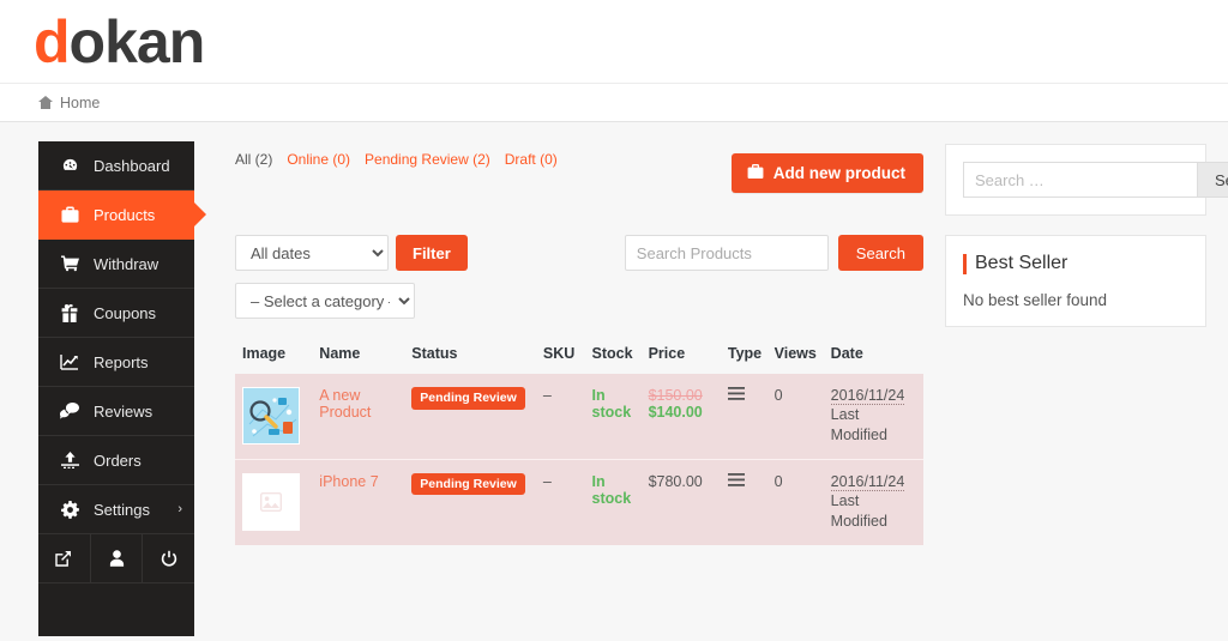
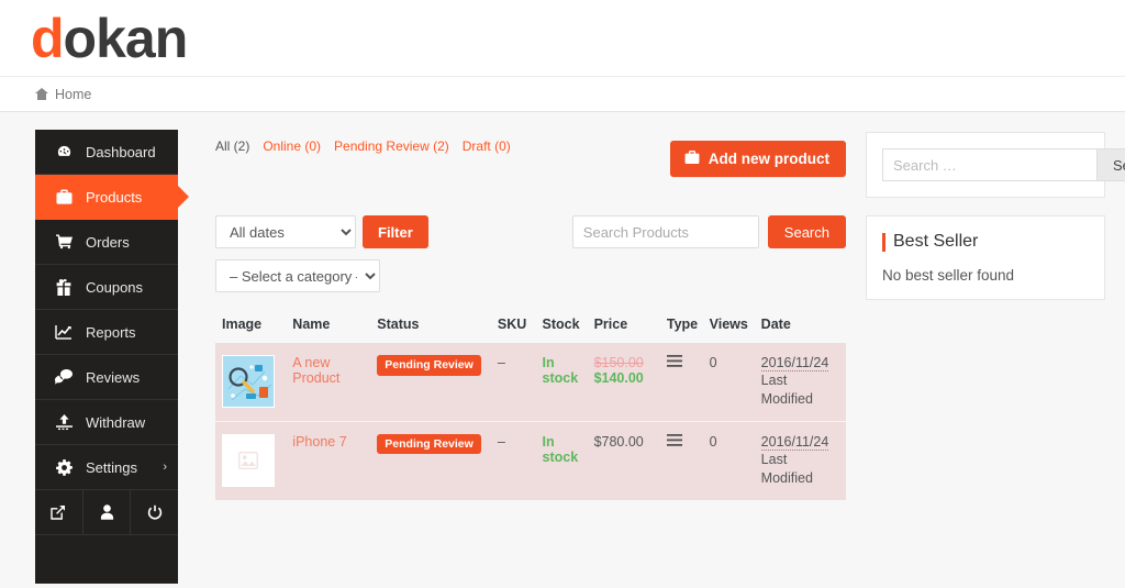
  dokan
  Home
  Dashboard
  Products
- Withdraw
+ Orders
  Coupons
  Reports
  Reviews
- Orders
+ Withdraw
  Settings
  ›
  All (2)
  Online (0)
  Pending Review (2)
  Draft (0)
  Add new product
  All dates
  Filter
  – Select a category
  Search Products
  Search
  Image	Name	Status	SKU	Stock	Price	Type	Views	Date
  	A new Product	Pending Review	–	In stock	$150.00 $140.00		0	2016/11/24 Last Modified
  	iPhone 7	Pending Review	–	In stock	$780.00		0	2016/11/24 Last Modified
  Search …
  Best Seller
  No best seller found
